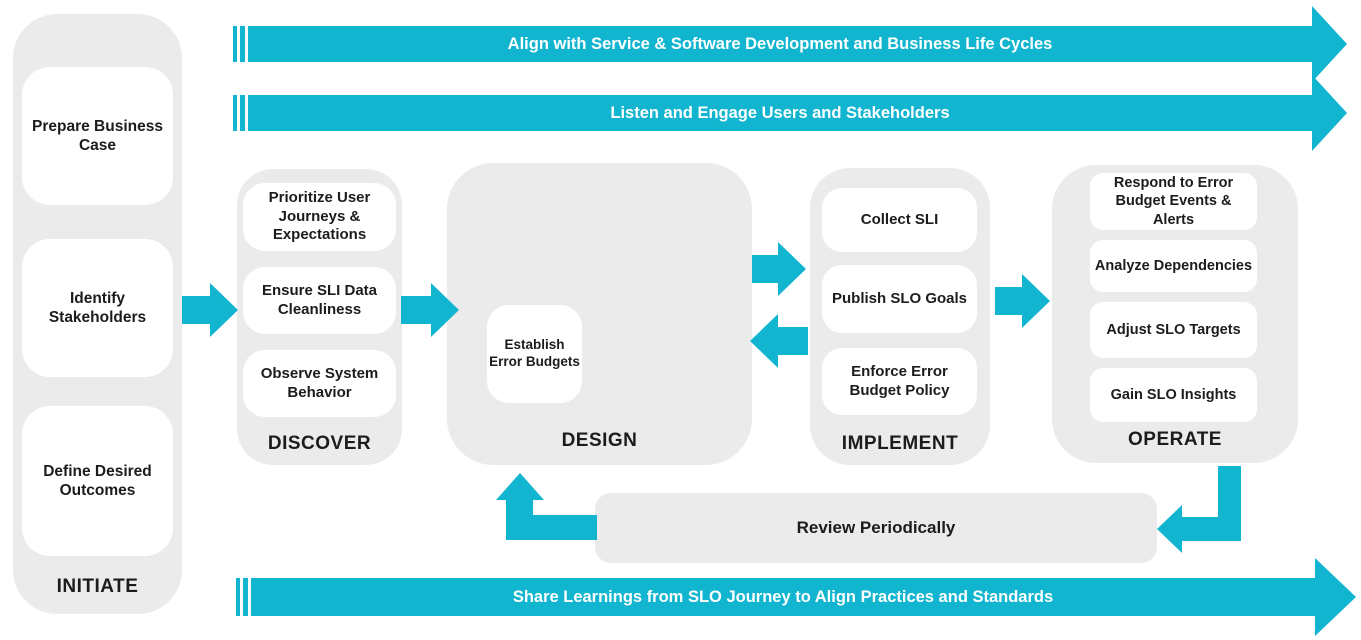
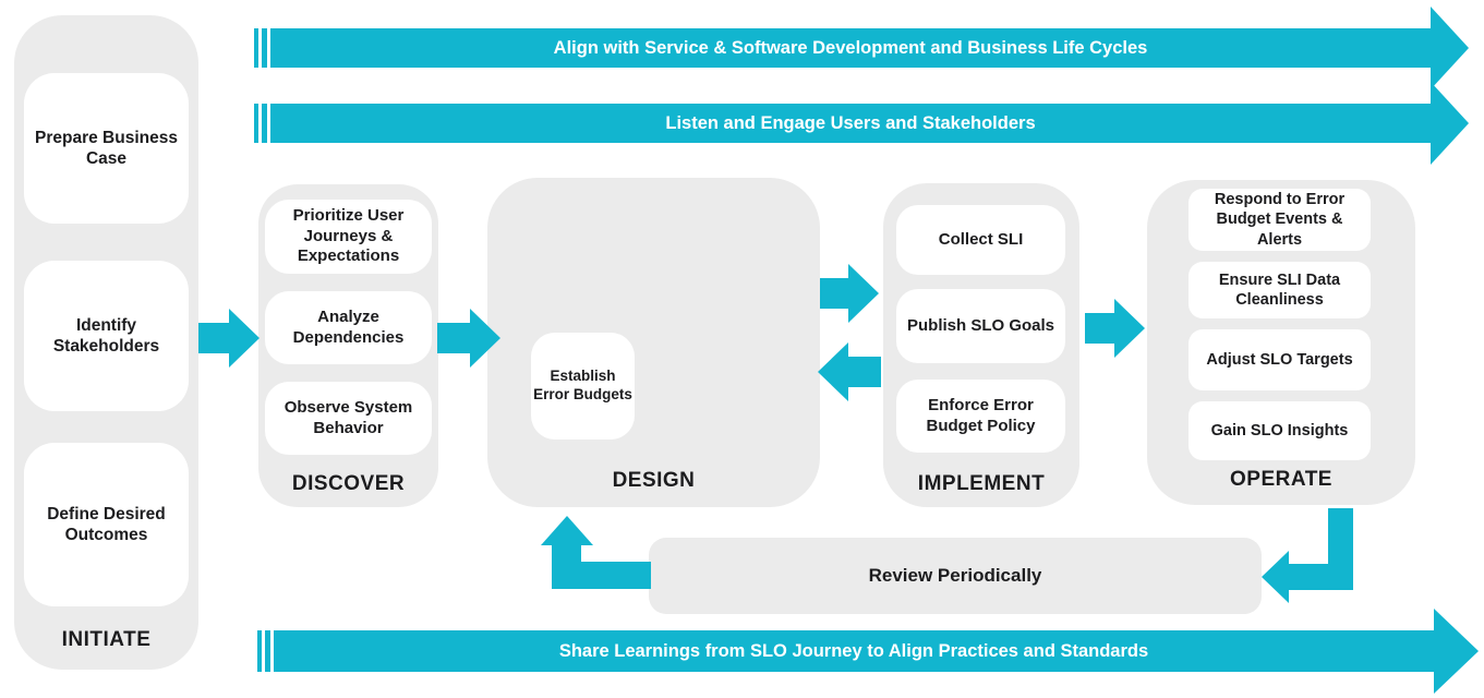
  Align with Service & Software Development and Business Life Cycles
  Listen and Engage Users and Stakeholders
  Prepare Business Case
  Identify Stakeholders
  Define Desired Outcomes
  INITIATE
  Prioritize User Journeys & Expectations
- Ensure SLI Data Cleanliness
+ Analyze Dependencies
  Observe System Behavior
  DISCOVER
  Establish Error Budgets
  DESIGN
  Collect SLI
  Publish SLO Goals
  Enforce Error Budget Policy
  IMPLEMENT
  Respond to Error Budget Events & Alerts
- Analyze Dependencies
+ Ensure SLI Data Cleanliness
  Adjust SLO Targets
  Gain SLO Insights
  OPERATE
  Review Periodically
  Share Learnings from SLO Journey to Align Practices and Standards
